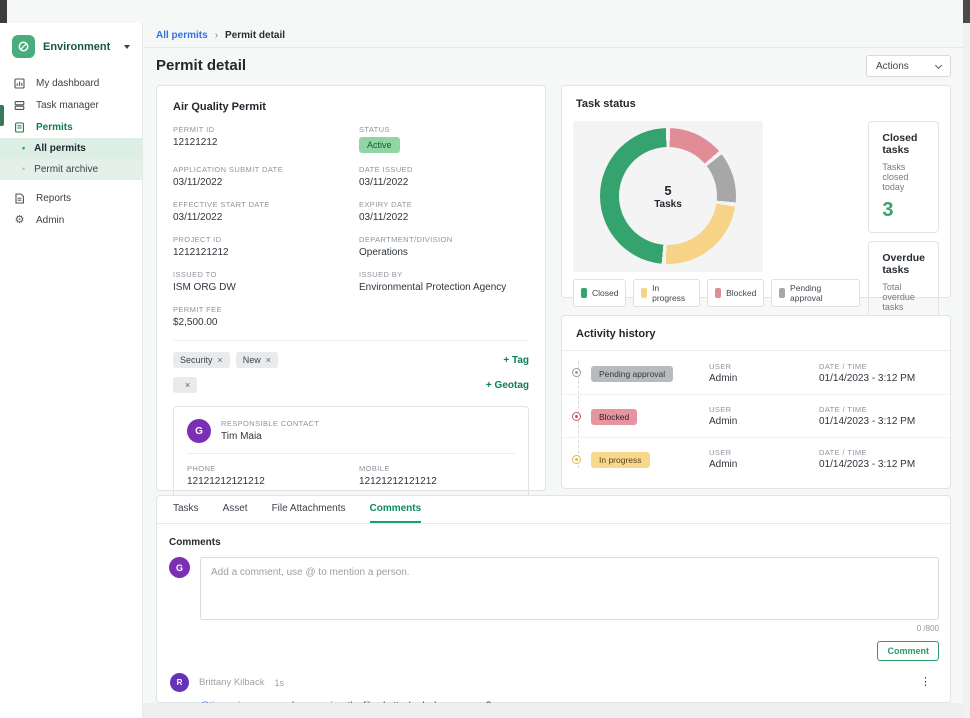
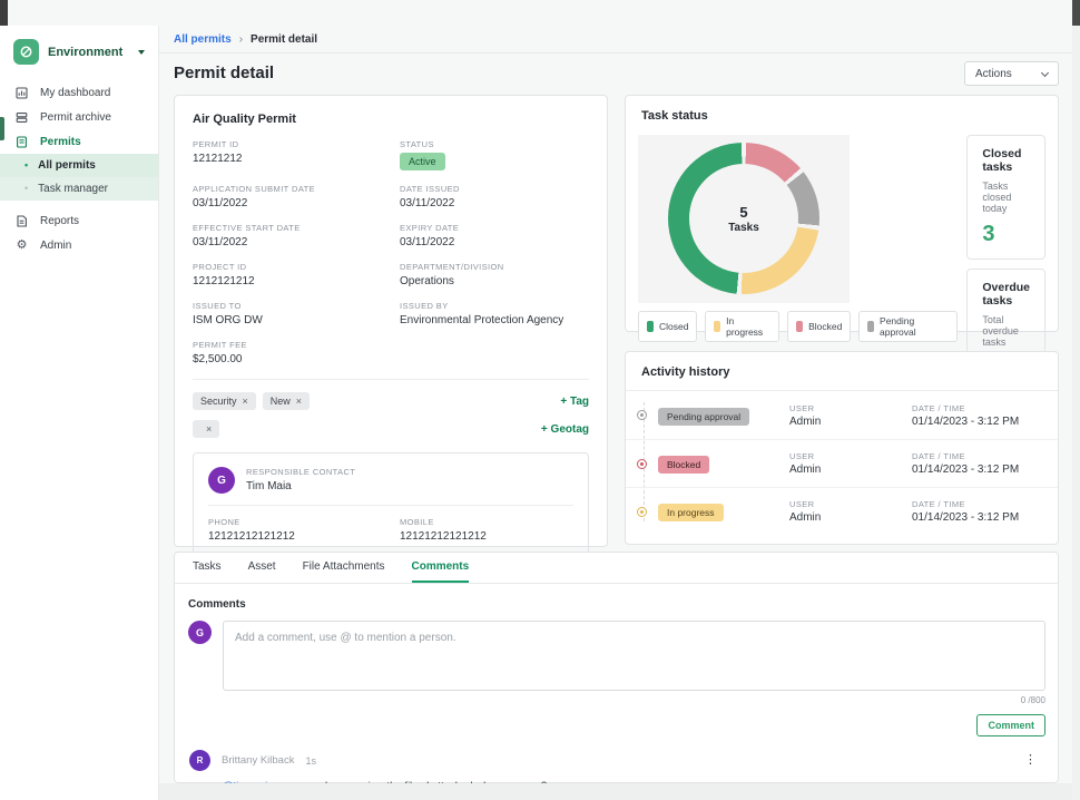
  Environment
  My dashboard
- Task manager
+ Permit archive
  Permits
  •
  All permits
  •
- Permit archive
+ Task manager
  Reports
  ⚙
  Admin
  All permits
  ›
  Permit detail
  Permit detail
  Actions
  Air Quality Permit
  PERMIT ID
  12121212
  STATUS
  Active
  APPLICATION SUBMIT DATE
  03/11/2022
  DATE ISSUED
  03/11/2022
  EFFECTIVE START DATE
  03/11/2022
  EXPIRY DATE
  03/11/2022
  PROJECT ID
  1212121212
  DEPARTMENT/DIVISION
  Operations
  ISSUED TO
  ISM ORG DW
  ISSUED BY
  Environmental Protection Agency
  PERMIT FEE
  $2,500.00
  Security
  ×
  New
  ×
  + Tag
  ×
  + Geotag
  G
  RESPONSIBLE CONTACT
  Tim Maia
  PHONE
  12121212121212
  MOBILE
  12121212121212
  Task status
  5
  Tasks
  Closed
  In progress
  Blocked
  Pending approval
  Closed tasks
  Tasks closed today
  3
  Overdue tasks
  Total overdue tasks
  Activity history
  Pending approval
  USER
  Admin
  DATE / TIME
  01/14/2023 - 3:12 PM
  Blocked
  USER
  Admin
  DATE / TIME
  01/14/2023 - 3:12 PM
  In progress
  USER
  Admin
  DATE / TIME
  01/14/2023 - 3:12 PM
  Tasks
  Asset
  File Attachments
  Comments
  Comments
  G
  Add a comment, use @ to mention a person.
  0 /800
  Comment
  R
  Brittany Kilback
  1s
  ⋮
